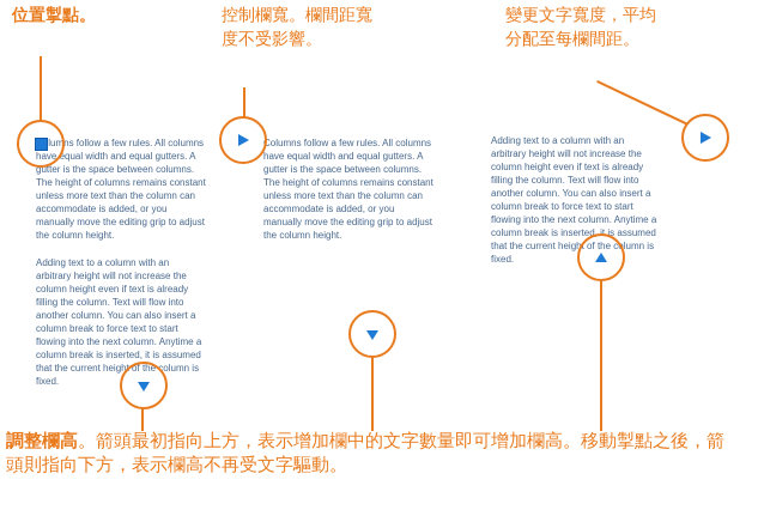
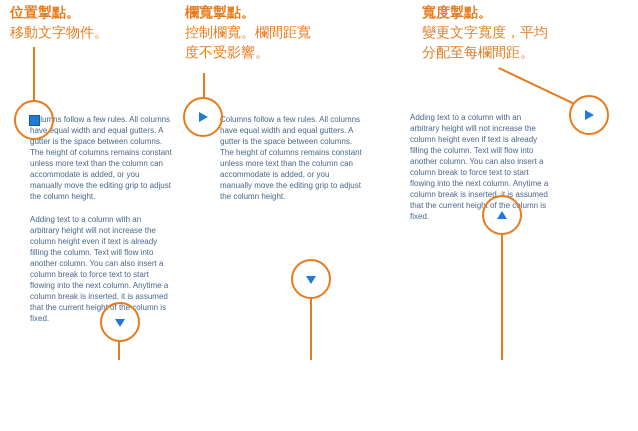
  位置掣點。
+ 移動文字物件。
+ 欄寬掣點。
  控制欄寬。欄間距寬度不受影響。
+ 寬度掣點。
  變更文字寬度，平均分配至每欄間距。
  lumns follow a few rules. All columns have equal width and equal gutters. A gutter is the space between columns. The height of columns remains constant unless more text than the column can accommodate is added, or you manually move the editing grip to adjust the column height.
  Adding text to a column with an arbitrary height will not increase the column height even if text is already filling the column. Text will flow into another column. You can also insert a column break to force text to start flowing into the next column. Anytime a column break is inserted, it is assumed that the current height of the column is fixed.
  Columns follow a few rules. All columns have equal width and equal gutters. A gutter is the space between columns. The height of columns remains constant unless more text than the column can accommodate is added, or you manually move the editing grip to adjust the column height.
  Adding text to a column with an arbitrary height will not increase the column height even if text is already filling the column. Text will flow into another column. You can also insert a column break to force text to start flowing into the next column. Anytime a column break is inserted, it is assumed that the current height of the column is fixed.
- 調整欄高。箭頭最初指向上方，表示增加欄中的文字數量即可增加欄高。移動掣點之後，箭頭則指向下方，表示欄高不再受文字驅動。
